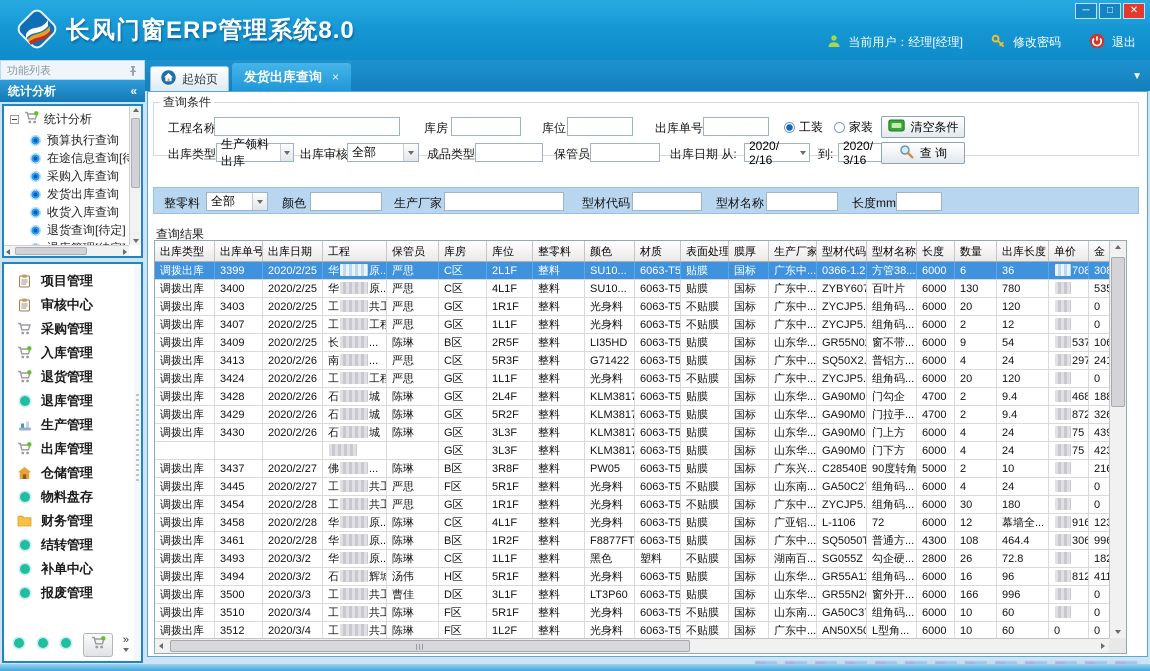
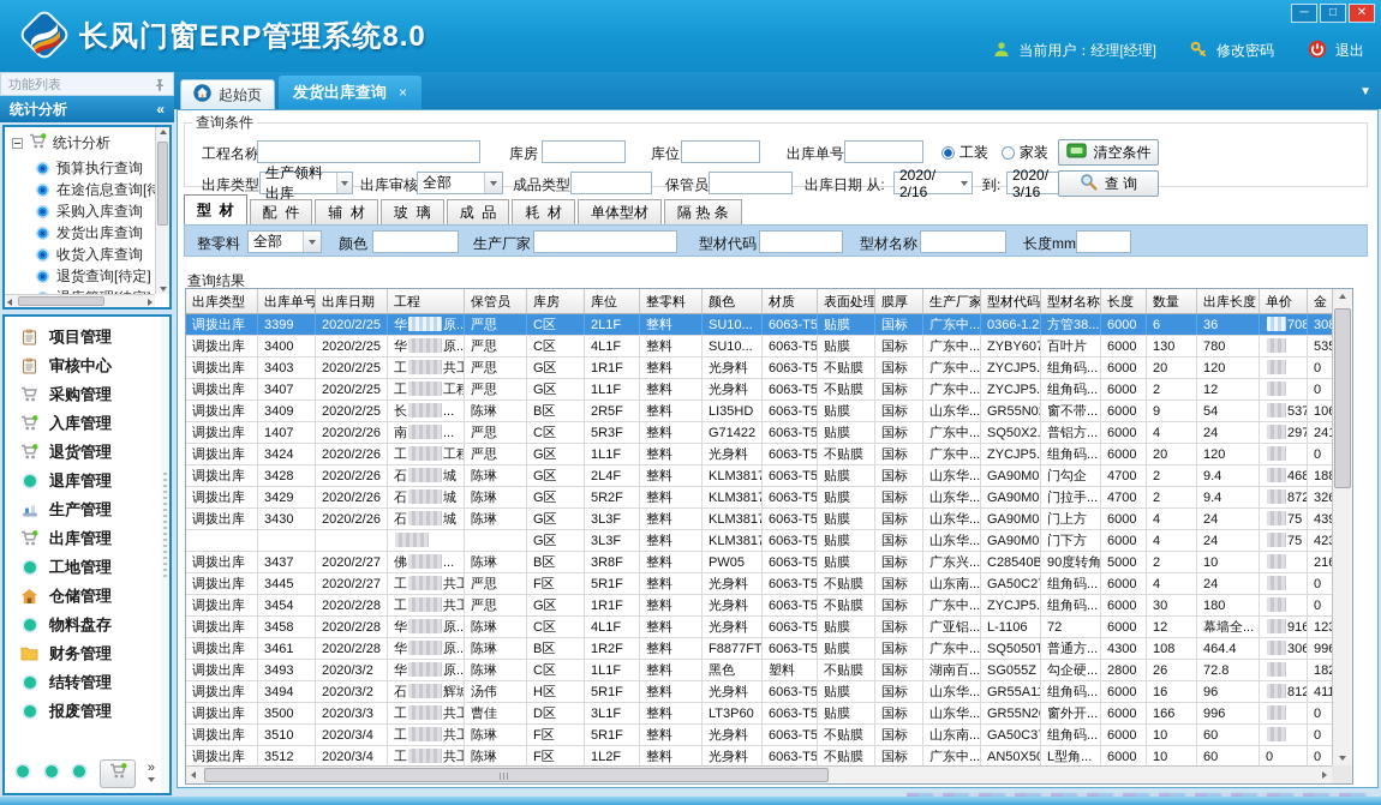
  长风门窗ERP管理系统8.0
  ─
  □
  ✕
  当前用户：经理[经理]
  修改密码
  退出
  功能列表
  统计分析
  «
  统计分析
  预算执行查询
  在途信息查询[
  采购入库查询
  发货出库查询
  收货入库查询
  退货查询[待定]
  项目管理
  审核中心
  采购管理
  入库管理
  退货管理
  退库管理
  生产管理
  出库管理
+ 工地管理
  仓储管理
  物料盘存
  财务管理
  结转管理
- 补单中心
  报废管理
  »
  起始页
  发货出库查询
  ×
  ▼
  查询条件
  工程名称
  库房
  库位
  出库单号
  工装
  家装
  清空条件
  出库类型
  生产领料出库
  出库审核
  全部
  成品类型
  保管员
  出库日期 从:
  2020/ 2/16
  到:
  2020/ 3/16
  查 询
+ 型 材
+ 配 件
+ 辅 材
+ 玻 璃
+ 成 品
+ 耗 材
+ 单体型材
+ 隔 热 条
  整零料
  全部
  颜色
  生产厂家
  型材代码
  型材名称
  长度mm
  查询结果
  出库类型
  出库单号
  出库日期
  工程
  保管员
  库房
  库位
  整零料
  颜色
  材质
  表面处理
  膜厚
  生产厂家
  型材代码
  型材名称
  长度
  数量
  出库长度
  单价
  金
  调拨出库
  3399
  2020/2/25
  华 原..
  严思
  C区
  2L1F
  整料
  SU10...
  6063-T5
  贴膜
  国标
  广东中...
  0366-1.2
  方管38...
  6000
  6
  36
  708
  调拨出库
  3400
  2020/2/25
  华 原..
  严思
  C区
  4L1F
  整料
  SU10...
  6063-T5
  贴膜
  国标
  广东中...
  ZYBY607
  百叶片
  6000
  130
  780
  调拨出库
  3403
  2020/2/25
  工 共工
  严思
  G区
  1R1F
  整料
  光身料
  6063-T5
  不贴膜
  国标
  广东中...
  ZYCJP5.
  组角码...
  6000
  20
  120
  0
  调拨出库
  3407
  2020/2/25
  工 工程
  严思
  G区
  1L1F
  整料
  光身料
  6063-T5
  不贴膜
  国标
  广东中...
  ZYCJP5.
  组角码...
  6000
  2
  12
  0
  调拨出库
  3409
  2020/2/25
  长 ...
  陈琳
  B区
  2R5F
  整料
  LI35HD
  6063-T5
  贴膜
  国标
  山东华...
  GR55N0
  窗不带...
  6000
  9
  54
  537
  调拨出库
- 3413
+ 1407
  2020/2/26
  南 ...
  严思
  C区
  5R3F
  整料
  G71422
  6063-T5
  贴膜
  国标
  广东中...
  SQ50X2.
  普铝方...
  6000
  4
  24
  297
  调拨出库
  3424
  2020/2/26
  工 工程
  严思
  G区
  1L1F
  整料
  光身料
  6063-T5
  不贴膜
  国标
  广东中...
  ZYCJP5.
  组角码...
  6000
  20
  120
  0
  调拨出库
  3428
  2020/2/26
  石 城
  陈琳
  G区
  2L4F
  整料
  KLM3817
  6063-T5
  贴膜
  国标
  山东华...
  GA90M0
  门勾企
  4700
  2
  9.4
  468
  调拨出库
  3429
  2020/2/26
  石 城
  陈琳
  G区
  5R2F
  整料
  KLM3817
  6063-T5
  贴膜
  国标
  山东华...
  GA90M0
  门拉手...
  4700
  2
  9.4
  872
  调拨出库
  3430
  2020/2/26
  石 城
  陈琳
  G区
  3L3F
  整料
  KLM3817
  6063-T5
  贴膜
  国标
  山东华...
  GA90M0
  门上方
  6000
  4
  24
  75
  G区
  3L3F
  整料
  KLM3817
  6063-T5
  贴膜
  国标
  山东华...
  GA90M0
  门下方
  6000
  4
  24
  75
  调拨出库
  3437
  2020/2/27
  佛 ...
  陈琳
  B区
  3R8F
  整料
  PW05
  6063-T5
  贴膜
  国标
  广东兴...
  C28540B
  90度转角
  5000
  2
  10
  调拨出库
  3445
  2020/2/27
  工 共工
  严思
  F区
  5R1F
  整料
  光身料
  6063-T5
  不贴膜
  国标
  山东南...
  GA50C2
  组角码...
  6000
  4
  24
  0
  调拨出库
  3454
  2020/2/28
  工 共工
  严思
  G区
  1R1F
  整料
  光身料
  6063-T5
  不贴膜
  国标
  广东中...
  ZYCJP5.
  组角码...
  6000
  30
  180
  0
  调拨出库
  3458
  2020/2/28
  华 原..
  陈琳
  C区
  4L1F
  整料
  光身料
  6063-T5
  贴膜
  国标
  广亚铝...
  L-1106
  72
  6000
  12
  幕墙全...
  916
  调拨出库
  3461
  2020/2/28
  华 原..
  陈琳
  B区
  1R2F
  整料
  F8877FT
  6063-T5
  贴膜
  国标
  广东中...
  SQ5050T
  普通方...
  4300
  108
  464.4
  306
  调拨出库
  3493
  2020/3/2
  华 原..
  陈琳
  C区
  1L1F
  整料
  黑色
  塑料
  不贴膜
  国标
  湖南百...
  SG055Z
  勾企硬...
  2800
  26
  72.8
  调拨出库
  3494
  2020/3/2
  石 辉城
  汤伟
  H区
  5R1F
  整料
  光身料
  6063-T5
  贴膜
  国标
  山东华...
  GR55A11
  组角码...
  6000
  16
  96
  812
  调拨出库
  3500
  2020/3/3
  工 共工
  曹佳
  D区
  3L1F
  整料
  LT3P60
  6063-T5
  贴膜
  国标
  山东华...
  GR55N2
  窗外开...
  6000
  166
  996
  0
  调拨出库
  3510
  2020/3/4
  工 共工
  陈琳
  F区
  5R1F
  整料
  光身料
  6063-T5
  不贴膜
  国标
  山东南...
  GA50C3
  组角码...
  6000
  10
  60
  0
  调拨出库
  3512
  2020/3/4
  工 共工
  陈琳
  F区
  1L2F
  整料
  光身料
  6063-T5
  不贴膜
  国标
  广东中...
  AN50X50
  L型角...
  6000
  10
  60
  0
  0
